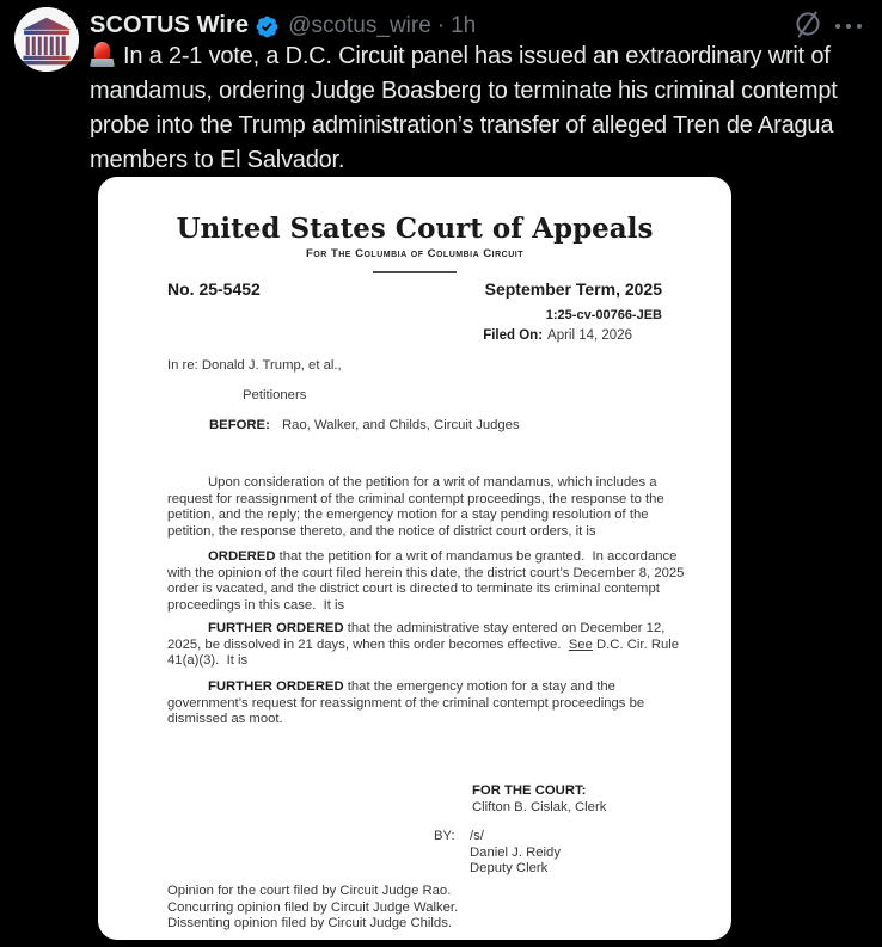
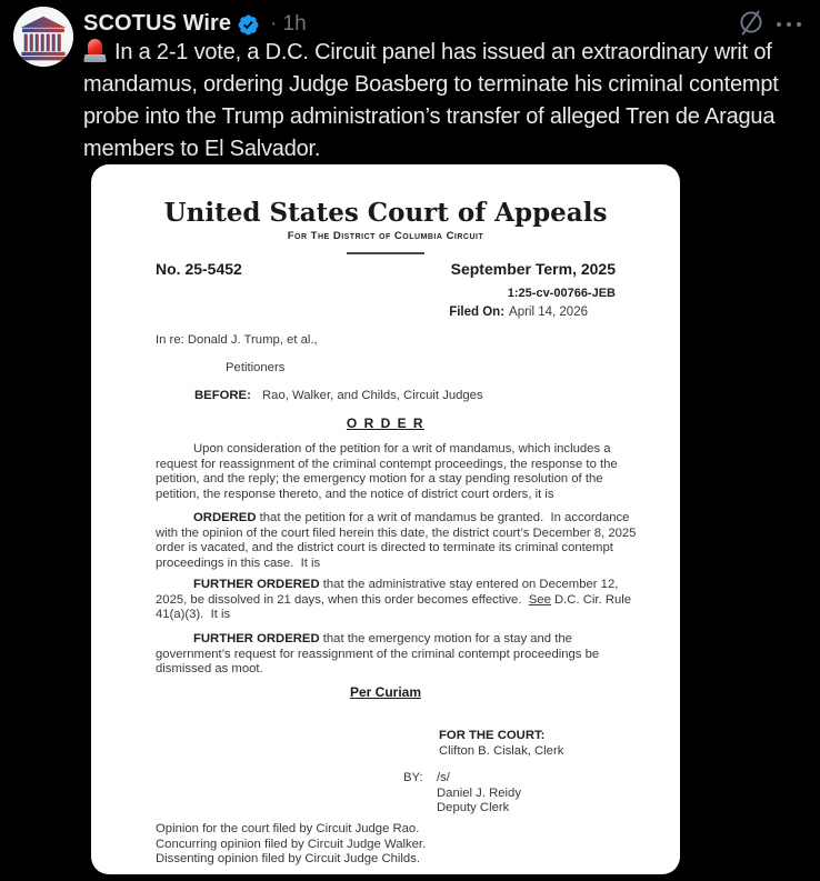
  SCOTUS Wire
- @scotus_wire
  ·
  1h
  In a 2-1 vote, a D.C. Circuit panel has issued an extraordinary writ of
  mandamus, ordering Judge Boasberg to terminate his criminal contempt
  probe into the Trump administration’s transfer of alleged Tren de Aragua
  members to El Salvador.
  United States Court of Appeals
- For The Columbia of Columbia Circuit
+ For The District of Columbia Circuit
  No. 25-5452
  September Term, 2025
  1:25-cv-00766-JEB
  Filed On: April 14, 2026
  In re: Donald J. Trump, et al.,
  Petitioners
  BEFORE: Rao, Walker, and Childs, Circuit Judges
+ O R D E R
  Upon consideration of the petition for a writ of mandamus, which includes a
  request for reassignment of the criminal contempt proceedings, the response to the
  petition, and the reply; the emergency motion for a stay pending resolution of the
  petition, the response thereto, and the notice of district court orders, it is
  ORDERED that the petition for a writ of mandamus be granted. In accordance
  with the opinion of the court filed herein this date, the district court’s December 8, 2025
  order is vacated, and the district court is directed to terminate its criminal contempt
  proceedings in this case. It is
  FURTHER ORDERED that the administrative stay entered on December 12,
  2025, be dissolved in 21 days, when this order becomes effective. See D.C. Cir. Rule
  41(a)(3). It is
  FURTHER ORDERED that the emergency motion for a stay and the
  government’s request for reassignment of the criminal contempt proceedings be
  dismissed as moot.
+ Per Curiam
  FOR THE COURT:
  Clifton B. Cislak, Clerk
  BY:
  /s/
  Daniel J. Reidy
  Deputy Clerk
  Opinion for the court filed by Circuit Judge Rao.
  Concurring opinion filed by Circuit Judge Walker.
  Dissenting opinion filed by Circuit Judge Childs.
